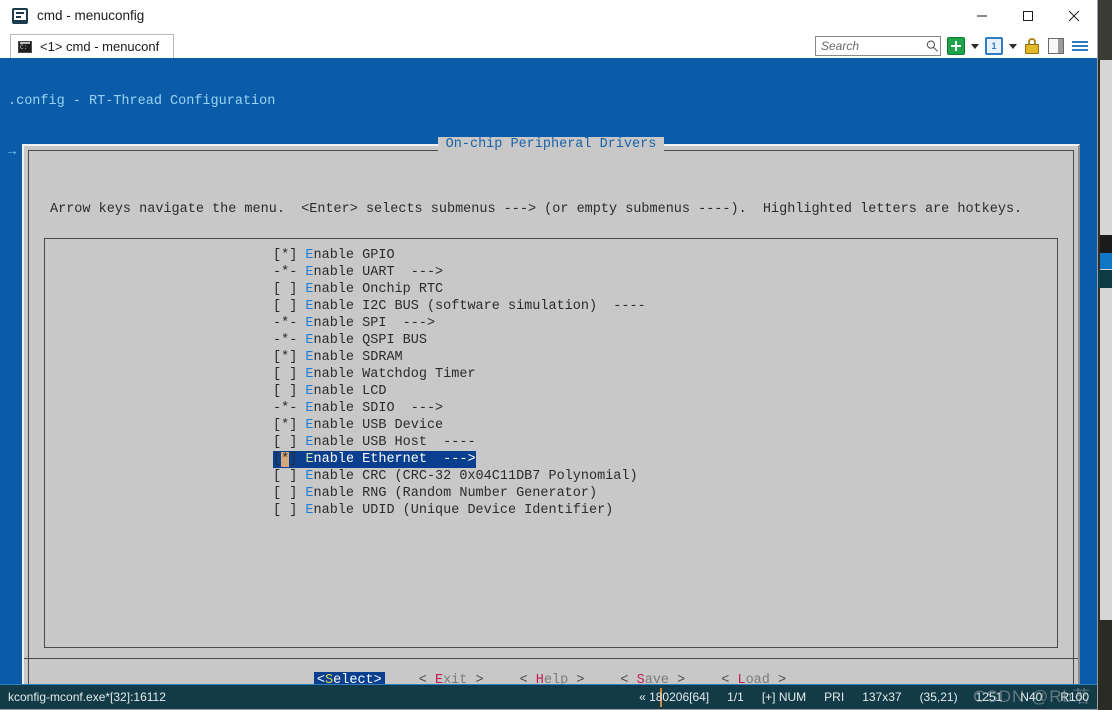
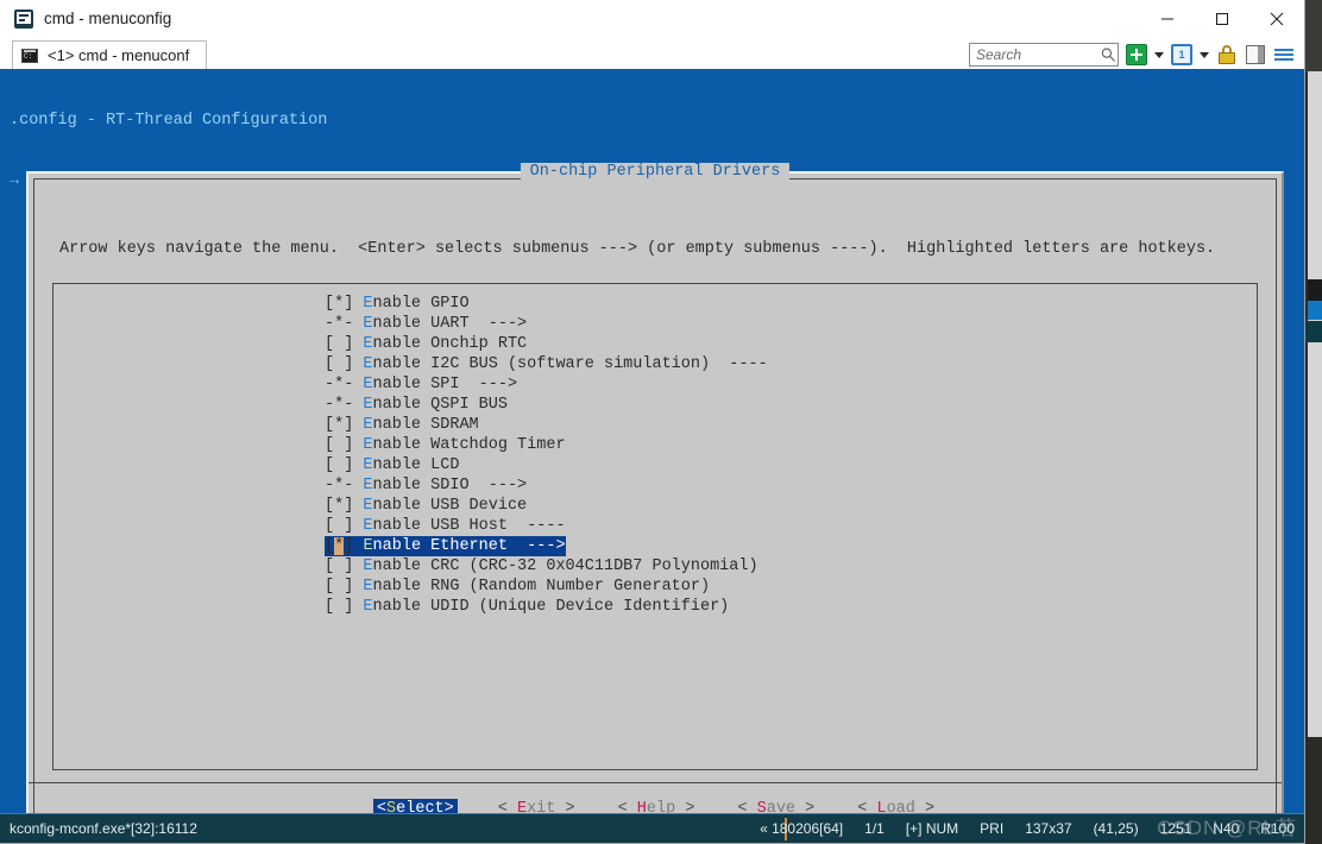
  cmd - menuconfig
  <1> cmd - menuconf
  Search
  1
  .config - RT-Thread Configuration
  On-chip Peripheral Drivers
  Arrow keys navigate the menu. <Enter> selects submenus ---> (or empty submenus ----). Highlighted letters are hotkeys.
  [*] Enable GPIO
  -*- Enable UART --->
  [ ] Enable Onchip RTC
  [ ] Enable I2C BUS (software simulation) ----
  -*- Enable SPI --->
  -*- Enable QSPI BUS
  [*] Enable SDRAM
  [ ] Enable Watchdog Timer
  [ ] Enable LCD
  -*- Enable SDIO --->
  [*] Enable USB Device
  [ ] Enable USB Host ----
  [*] Enable Ethernet --->
  [ ] Enable CRC (CRC-32 0x04C11DB7 Polynomial)
  [ ] Enable RNG (Random Number Generator)
  [ ] Enable UDID (Unique Device Identifier)
  <Select>
  < Exit >
  < Help >
  < Save >
  < Load >
  kconfig-mconf.exe*[32]:16112
  « 180206[64]
  1/1
  [+] NUM
  PRI
  137x37
- (35,21)
+ (41,25)
  1251
  N40
  R100
  CSDN @Rb茗
